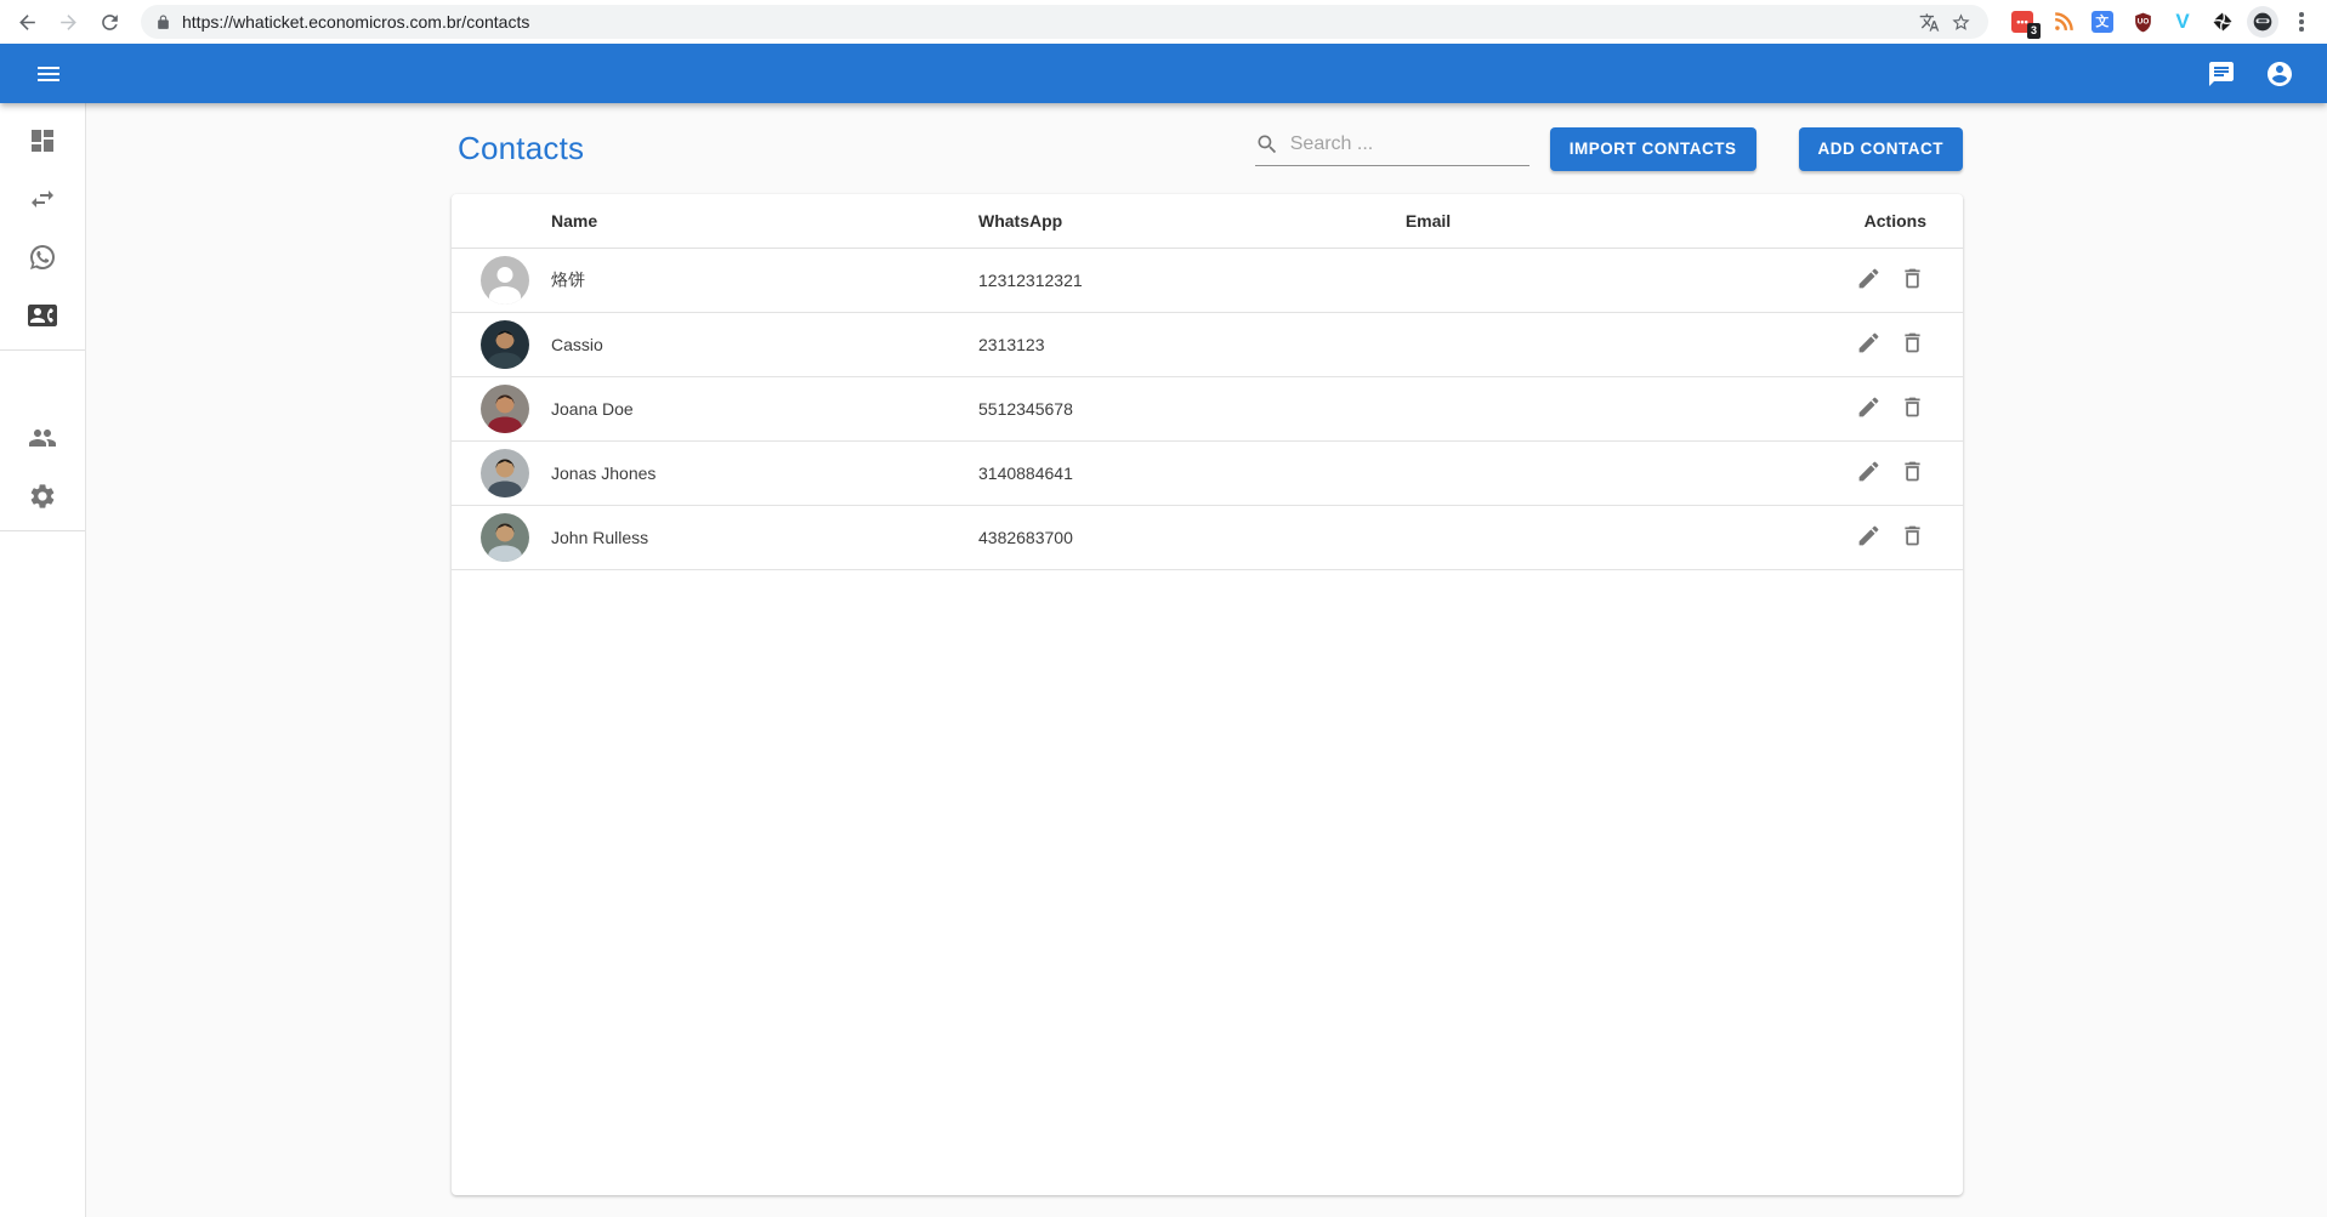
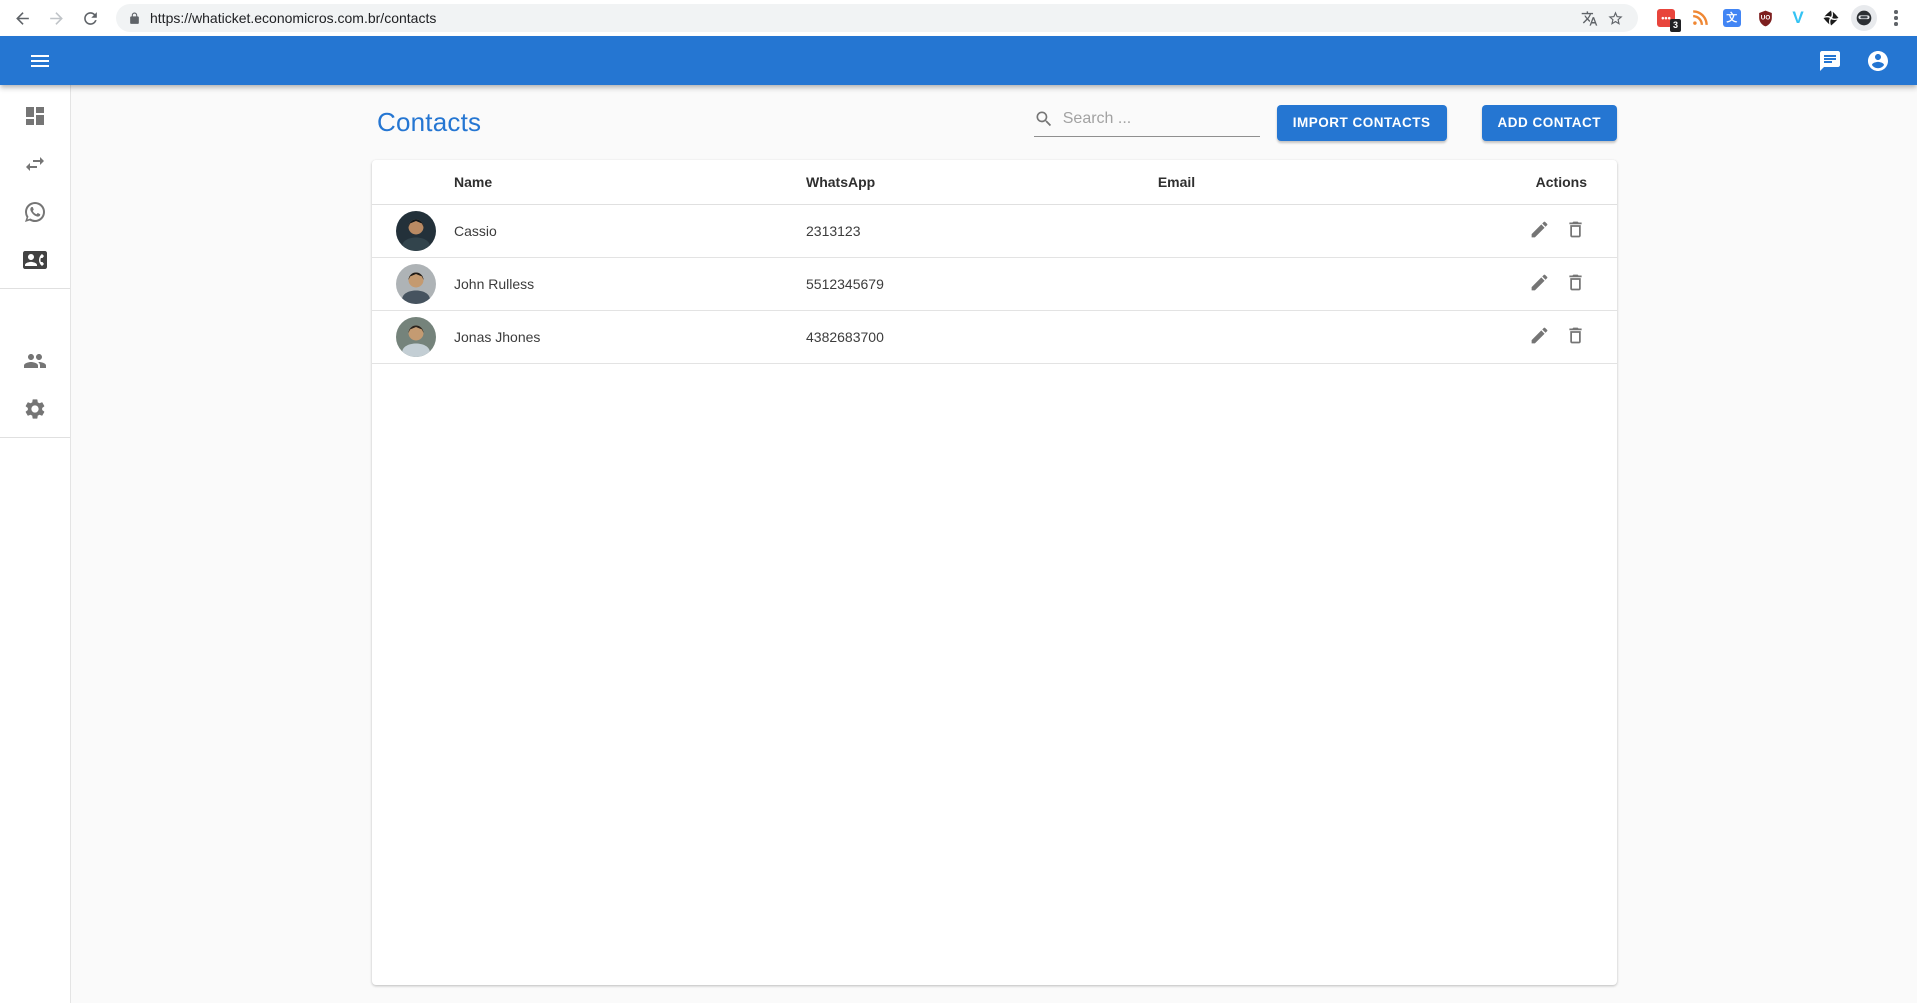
  https://whaticket.economicros.com.br/contacts
  •••
  3
  文
  V
  Contacts
  Search ...
  IMPORT CONTACTS
  ADD CONTACT
  Name
  WhatsApp
  Email
  Actions
- 烙饼
- 12312312321
  Cassio
  2313123
- Joana Doe
- 5512345678
- Jonas Jhones
+ John Rulless
- 3140884641
+ 5512345679
- John Rulless
+ Jonas Jhones
  4382683700
